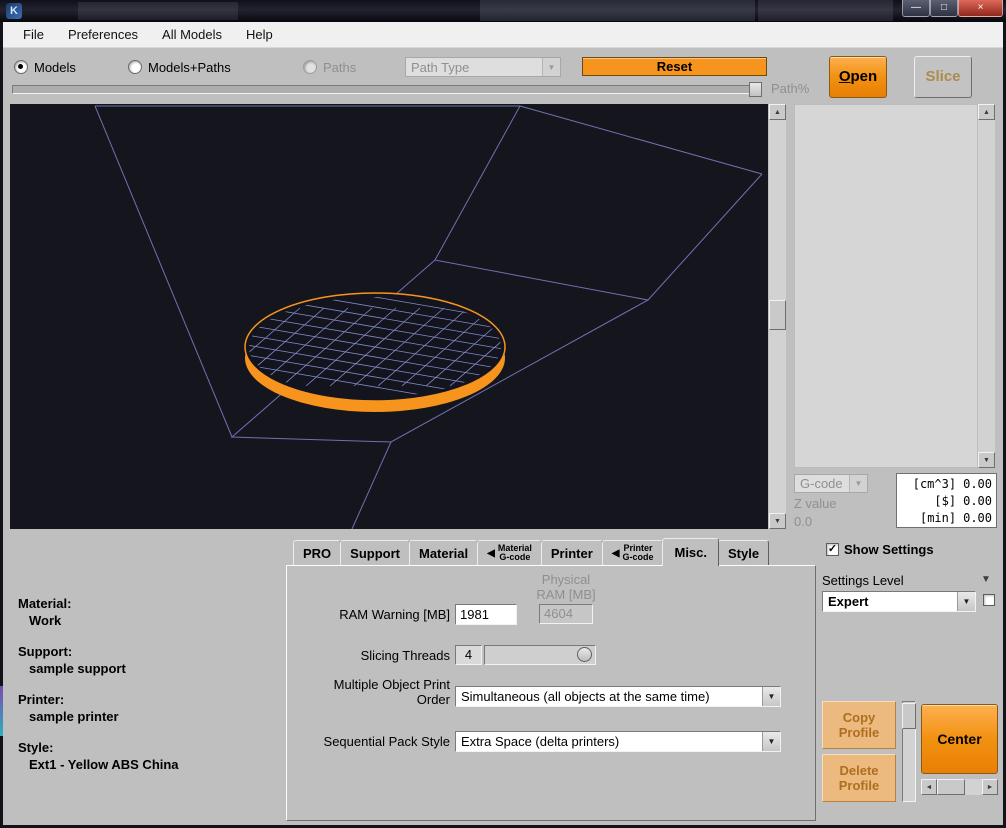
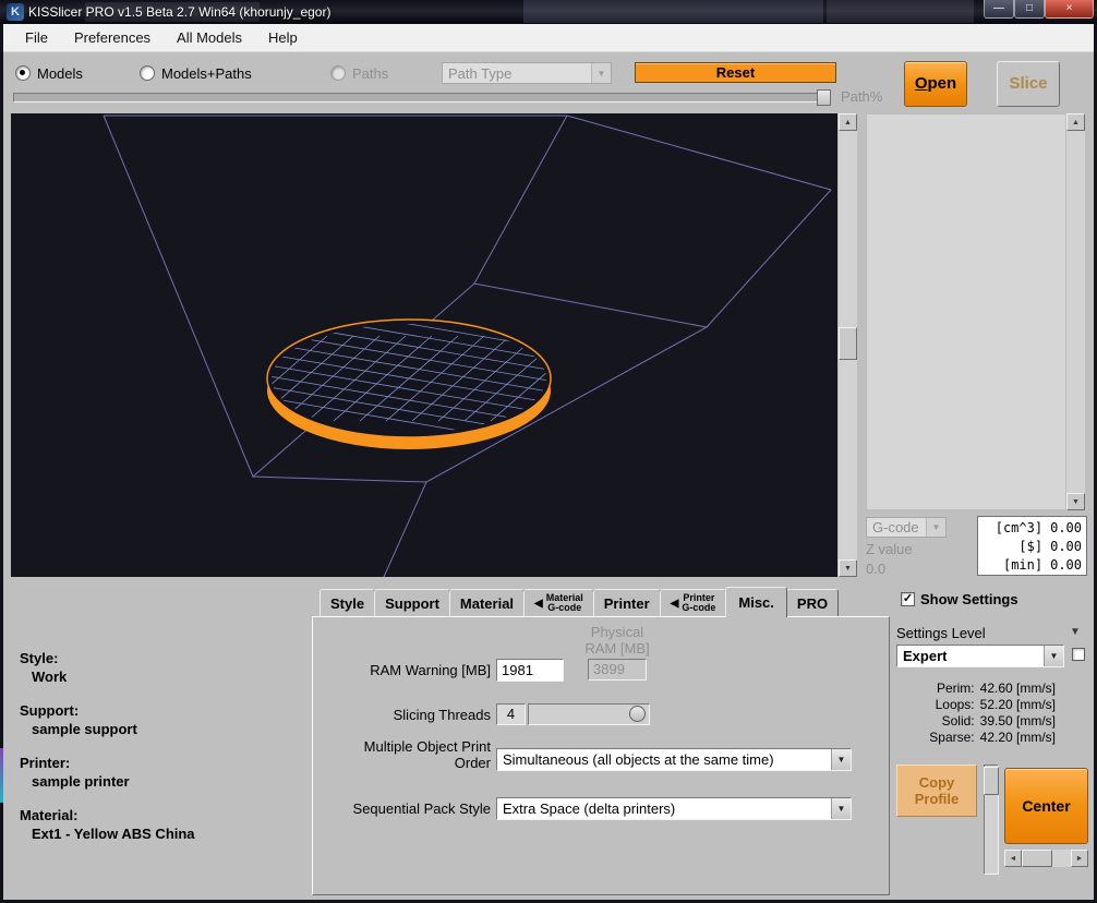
  K
+ KISSlicer PRO v1.5 Beta 2.7 Win64 (khorunjy_egor)
  —
  □
  ×
  File
  Preferences
  All Models
  Help
  Models
  Models+Paths
  Paths
  Path Type
  ▼
  Reset
  Open
  Slice
  Path%
  G-code
  ▼
  Z value
  0.0
  [cm^3]
  0.00
  [$]
  0.00
  [min]
  0.00
- PRO
+ Style
  Support
  Material
  ◀
  Material
  G-code
  Printer
  ◀
  Printer
  G-code
  Misc.
- Style
+ PRO
  ✓
  Show Settings
  Physical RAM [MB]
- 4604
+ 3899
  RAM Warning [MB]
  1981
  Slicing Threads
  4
  Multiple Object Print Order
  Simultaneous (all objects at the same time)
  ▼
  Sequential Pack Style
  Extra Space (delta printers)
  ▼
  Settings Level
  ▼
  Expert
  ▼
+ Perim:
+ 42.60 [mm/s]
+ Loops:
+ 52.20 [mm/s]
+ Solid:
+ 39.50 [mm/s]
+ Sparse:
+ 42.20 [mm/s]
  Copy Profile
- Delete Profile
  Center
- Material:
+ Style:
  Work
  Support:
  sample support
  Printer:
  sample printer
- Style:
+ Material:
  Ext1 - Yellow ABS China
